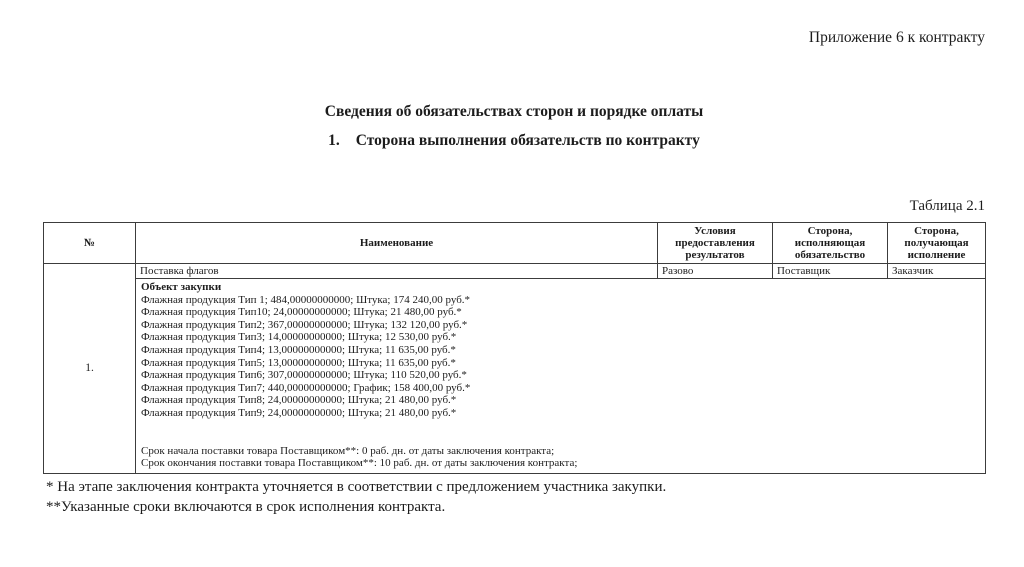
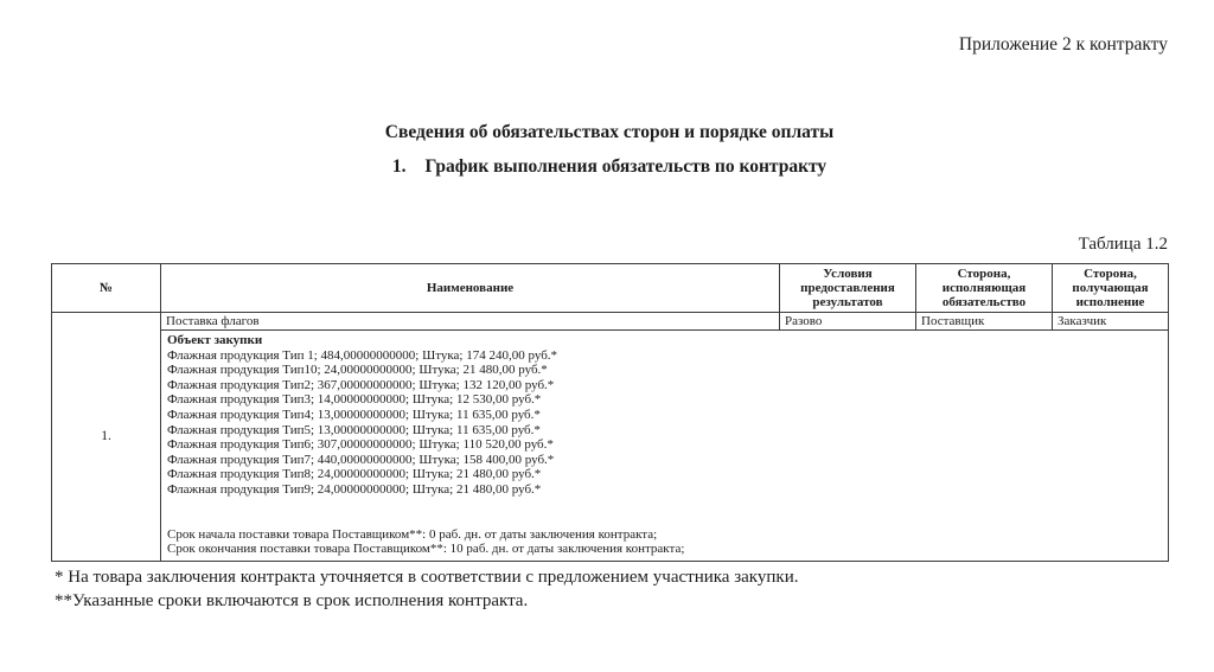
- Приложение 6 к контракту
+ Приложение 2 к контракту
  Сведения об обязательствах сторон и порядке оплаты
- 1. Сторона выполнения обязательств по контракту
+ 1. График выполнения обязательств по контракту
- Таблица 2.1
+ Таблица 1.2
  №	Наименование	Условия предоставления результатов	Сторона, исполняющая обязательство	Сторона, получающая исполнение
  1.	Поставка флагов	Разово	Поставщик	Заказчик
- Объект закупки Флажная продукция Тип 1; 484,00000000000; Штука; 174 240,00 руб.*Флажная продукция Тип10; 24,00000000000; Штука; 21 480,00 руб.*Флажная продукция Тип2; 367,00000000000; Штука; 132 120,00 руб.*Флажная продукция Тип3; 14,00000000000; Штука; 12 530,00 руб.*Флажная продукция Тип4; 13,00000000000; Штука; 11 635,00 руб.*Флажная продукция Тип5; 13,00000000000; Штука; 11 635,00 руб.*Флажная продукция Тип6; 307,00000000000; Штука; 110 520,00 руб.*Флажная продукция Тип7; 440,00000000000; График; 158 400,00 руб.*Флажная продукция Тип8; 24,00000000000; Штука; 21 480,00 руб.*Флажная продукция Тип9; 24,00000000000; Штука; 21 480,00 руб.* Срок начала поставки товара Поставщиком**: 0 раб. дн. от даты заключения контракта; Срок окончания поставки товара Поставщиком**: 10 раб. дн. от даты заключения контракта;
+ Объект закупки Флажная продукция Тип 1; 484,00000000000; Штука; 174 240,00 руб.*Флажная продукция Тип10; 24,00000000000; Штука; 21 480,00 руб.*Флажная продукция Тип2; 367,00000000000; Штука; 132 120,00 руб.*Флажная продукция Тип3; 14,00000000000; Штука; 12 530,00 руб.*Флажная продукция Тип4; 13,00000000000; Штука; 11 635,00 руб.*Флажная продукция Тип5; 13,00000000000; Штука; 11 635,00 руб.*Флажная продукция Тип6; 307,00000000000; Штука; 110 520,00 руб.*Флажная продукция Тип7; 440,00000000000; Штука; 158 400,00 руб.*Флажная продукция Тип8; 24,00000000000; Штука; 21 480,00 руб.*Флажная продукция Тип9; 24,00000000000; Штука; 21 480,00 руб.* Срок начала поставки товара Поставщиком**: 0 раб. дн. от даты заключения контракта; Срок окончания поставки товара Поставщиком**: 10 раб. дн. от даты заключения контракта;
- * На этапе заключения контракта уточняется в соответствии с предложением участника закупки.
+ * На товара заключения контракта уточняется в соответствии с предложением участника закупки.
  **Указанные сроки включаются в срок исполнения контракта.
